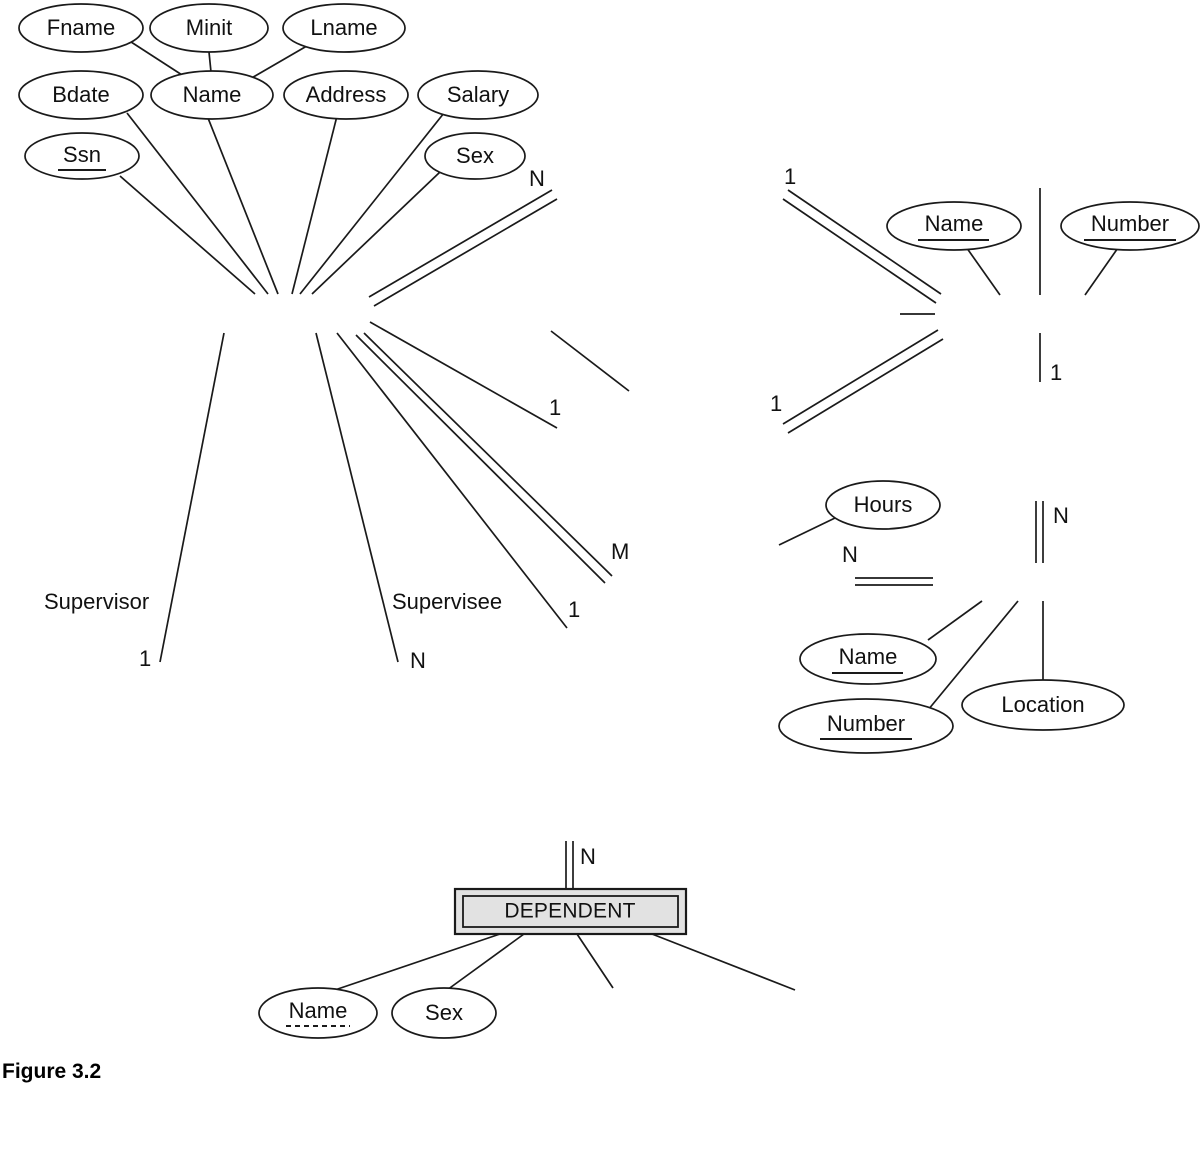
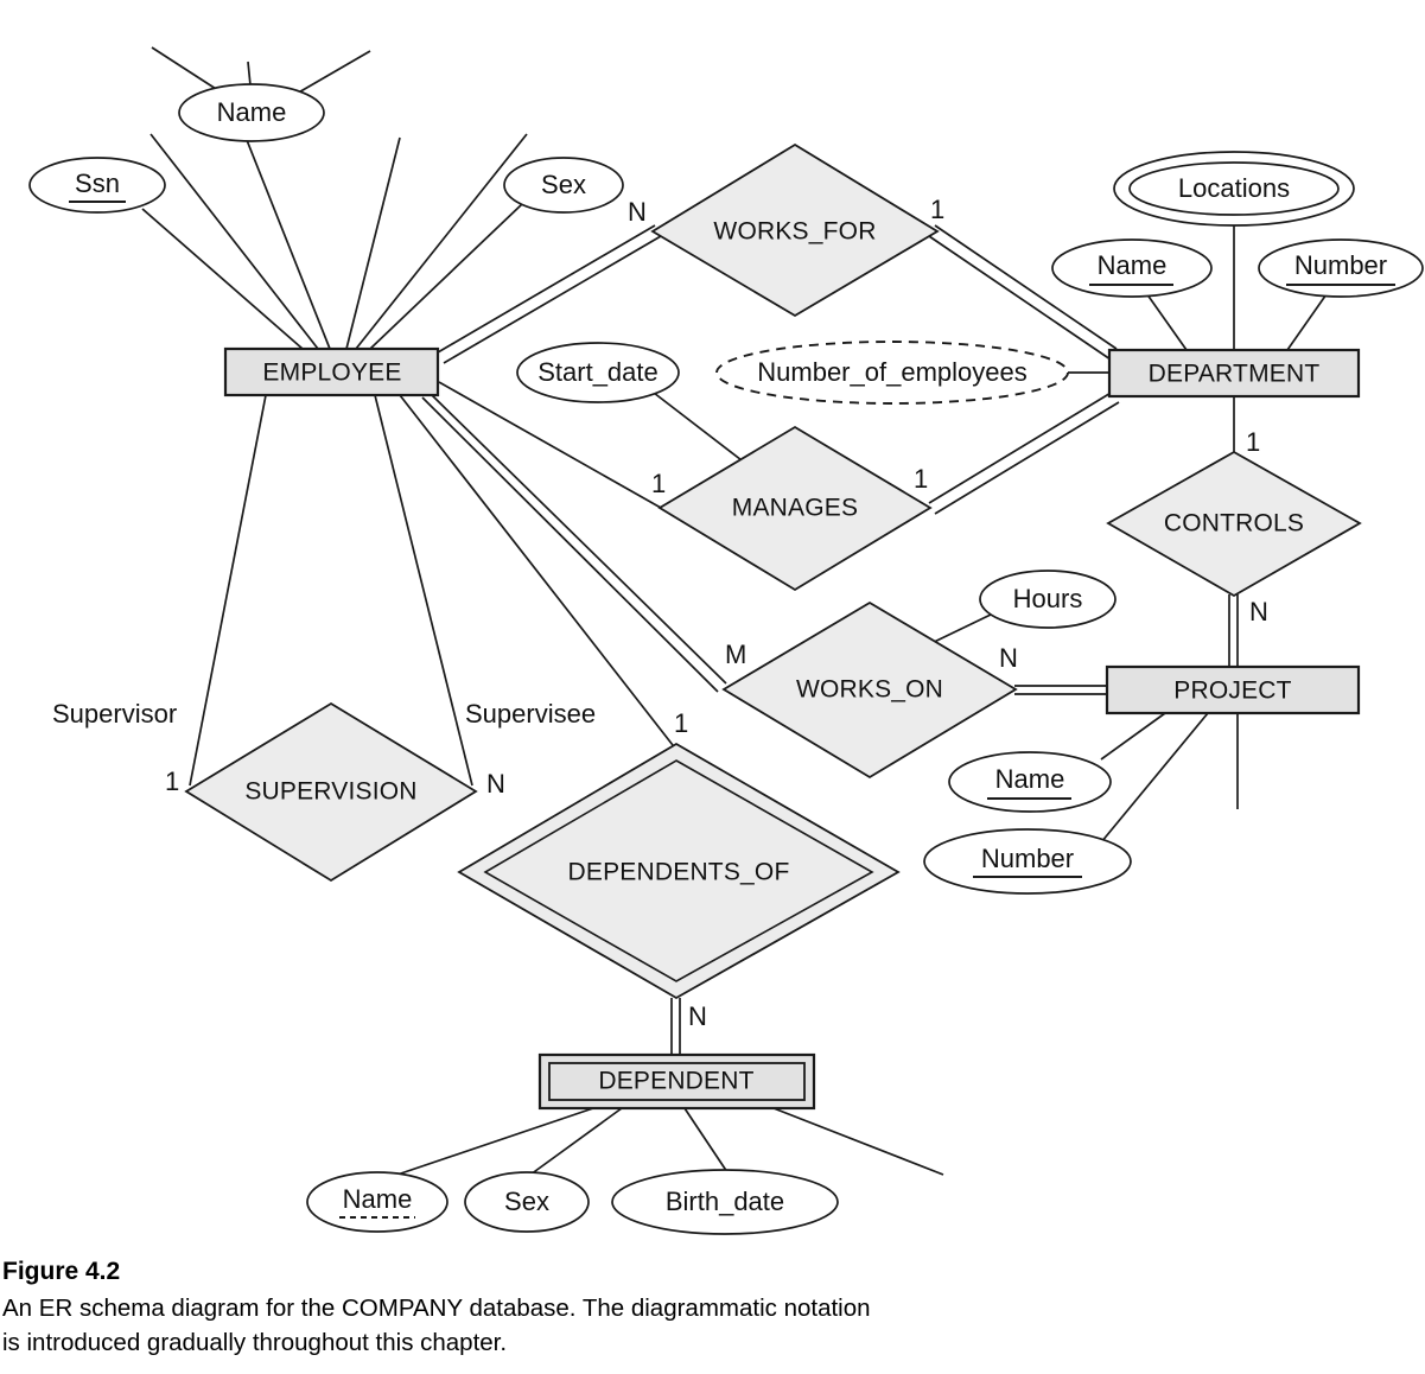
+ WORKS_FOR
+ MANAGES
+ CONTROLS
+ WORKS_ON
+ SUPERVISION
+ DEPENDENTS_OF
+ EMPLOYEE
+ DEPARTMENT
+ PROJECT
  DEPENDENT
- Fname
- Minit
- Lname
- Bdate
  Name
- Address
- Salary
  Ssn
  Sex
+ Start_date
+ Number_of_employees
+ Locations
  Name
  Number
  Hours
  Name
  Number
- Location
  Name
  Sex
+ Birth_date
  N
  1
  1
  1
  1
  N
  M
  N
  1
  N
  1
  N
  Supervisor
  Supervisee
- Figure 3.2
+ Figure 4.2
+ An ER schema diagram for the COMPANY database. The diagrammatic notation
+ is introduced gradually throughout this chapter.
